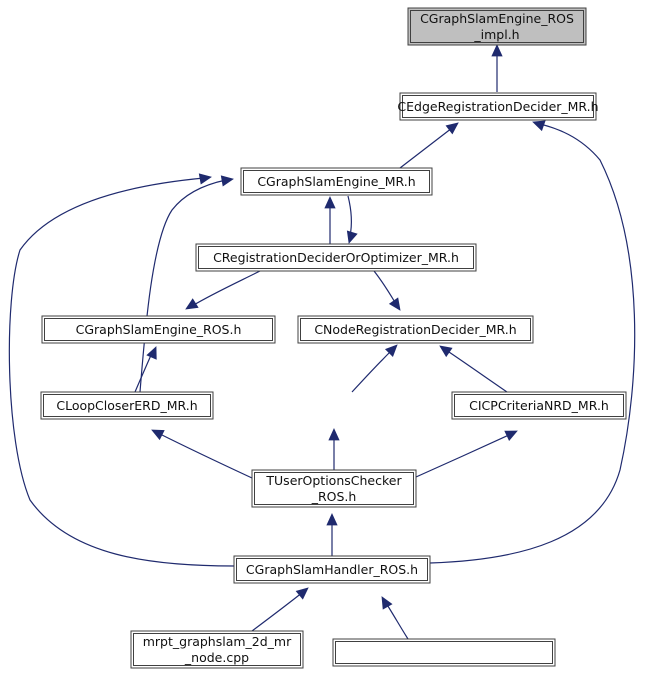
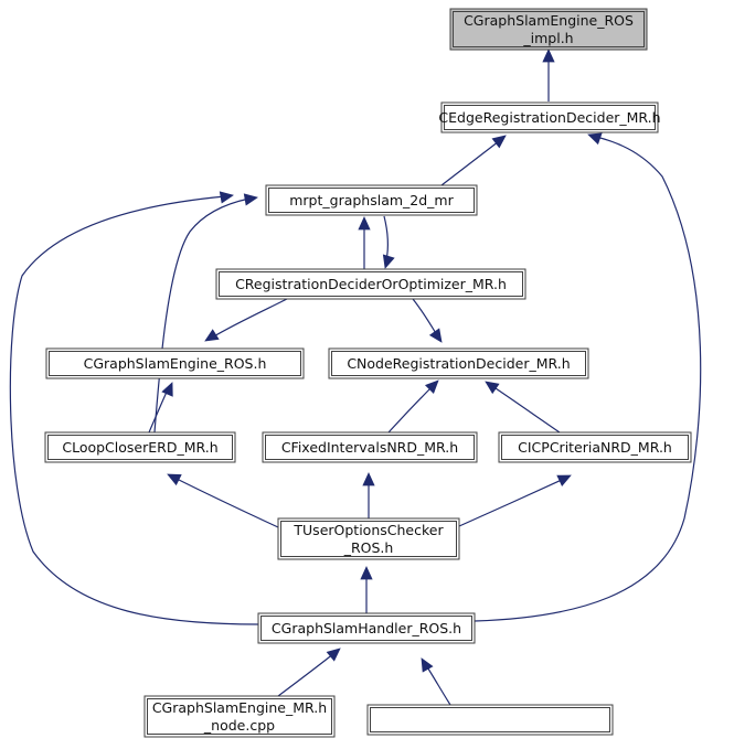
  CGraphSlamEngine_ROS
  _impl.h
  CEdgeRegistrationDecider_MR.h
- CGraphSlamEngine_MR.h
+ mrpt_graphslam_2d_mr
  CRegistrationDeciderOrOptimizer_MR.h
  CGraphSlamEngine_ROS.h
  CNodeRegistrationDecider_MR.h
  CLoopCloserERD_MR.h
+ CFixedIntervalsNRD_MR.h
  CICPCriteriaNRD_MR.h
  TUserOptionsChecker
  _ROS.h
  CGraphSlamHandler_ROS.h
- mrpt_graphslam_2d_mr
+ CGraphSlamEngine_MR.h
  _node.cpp
